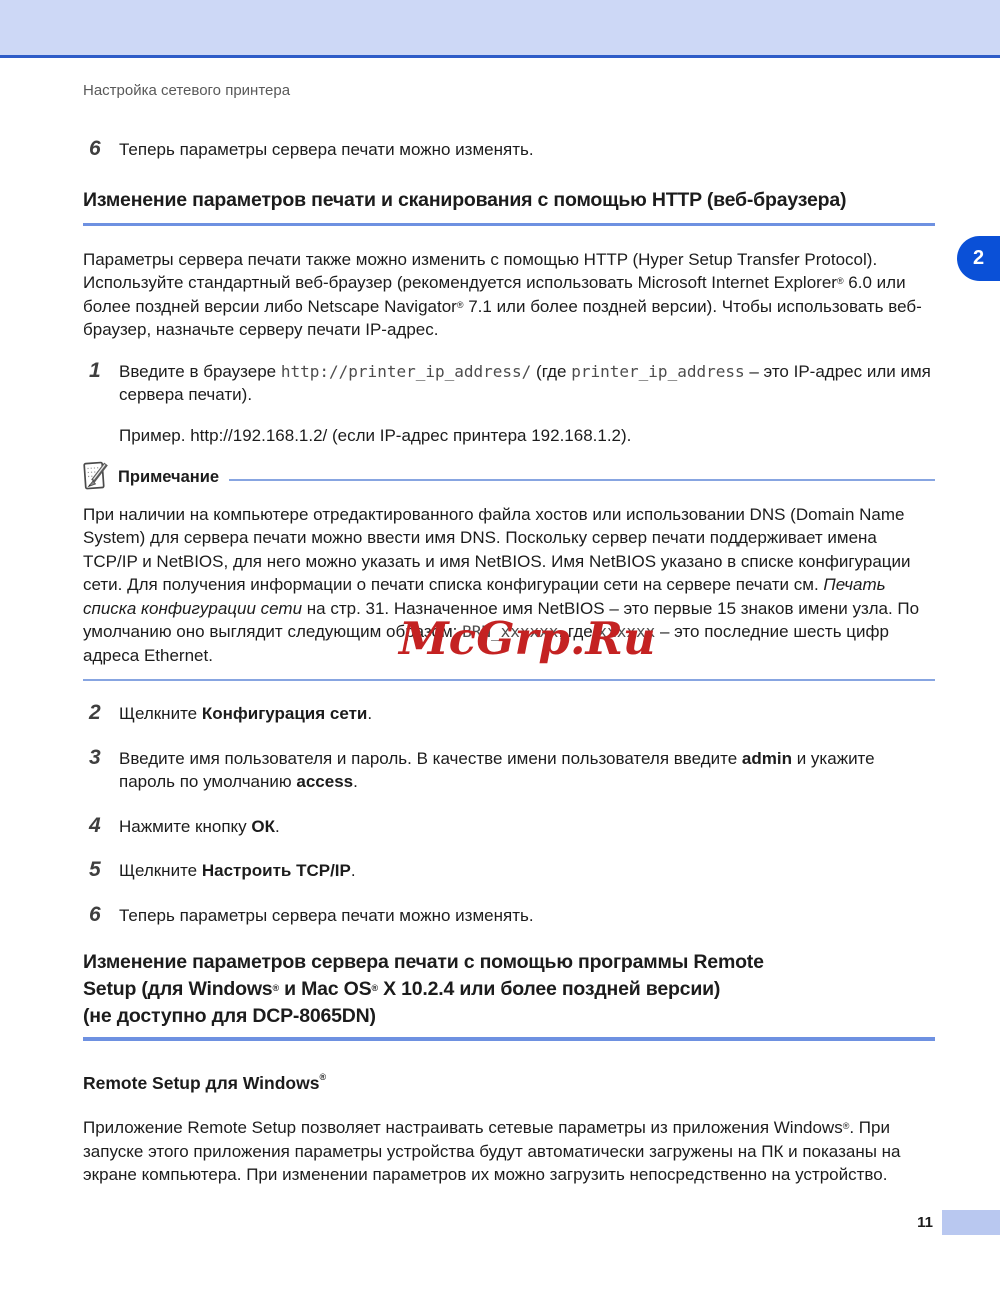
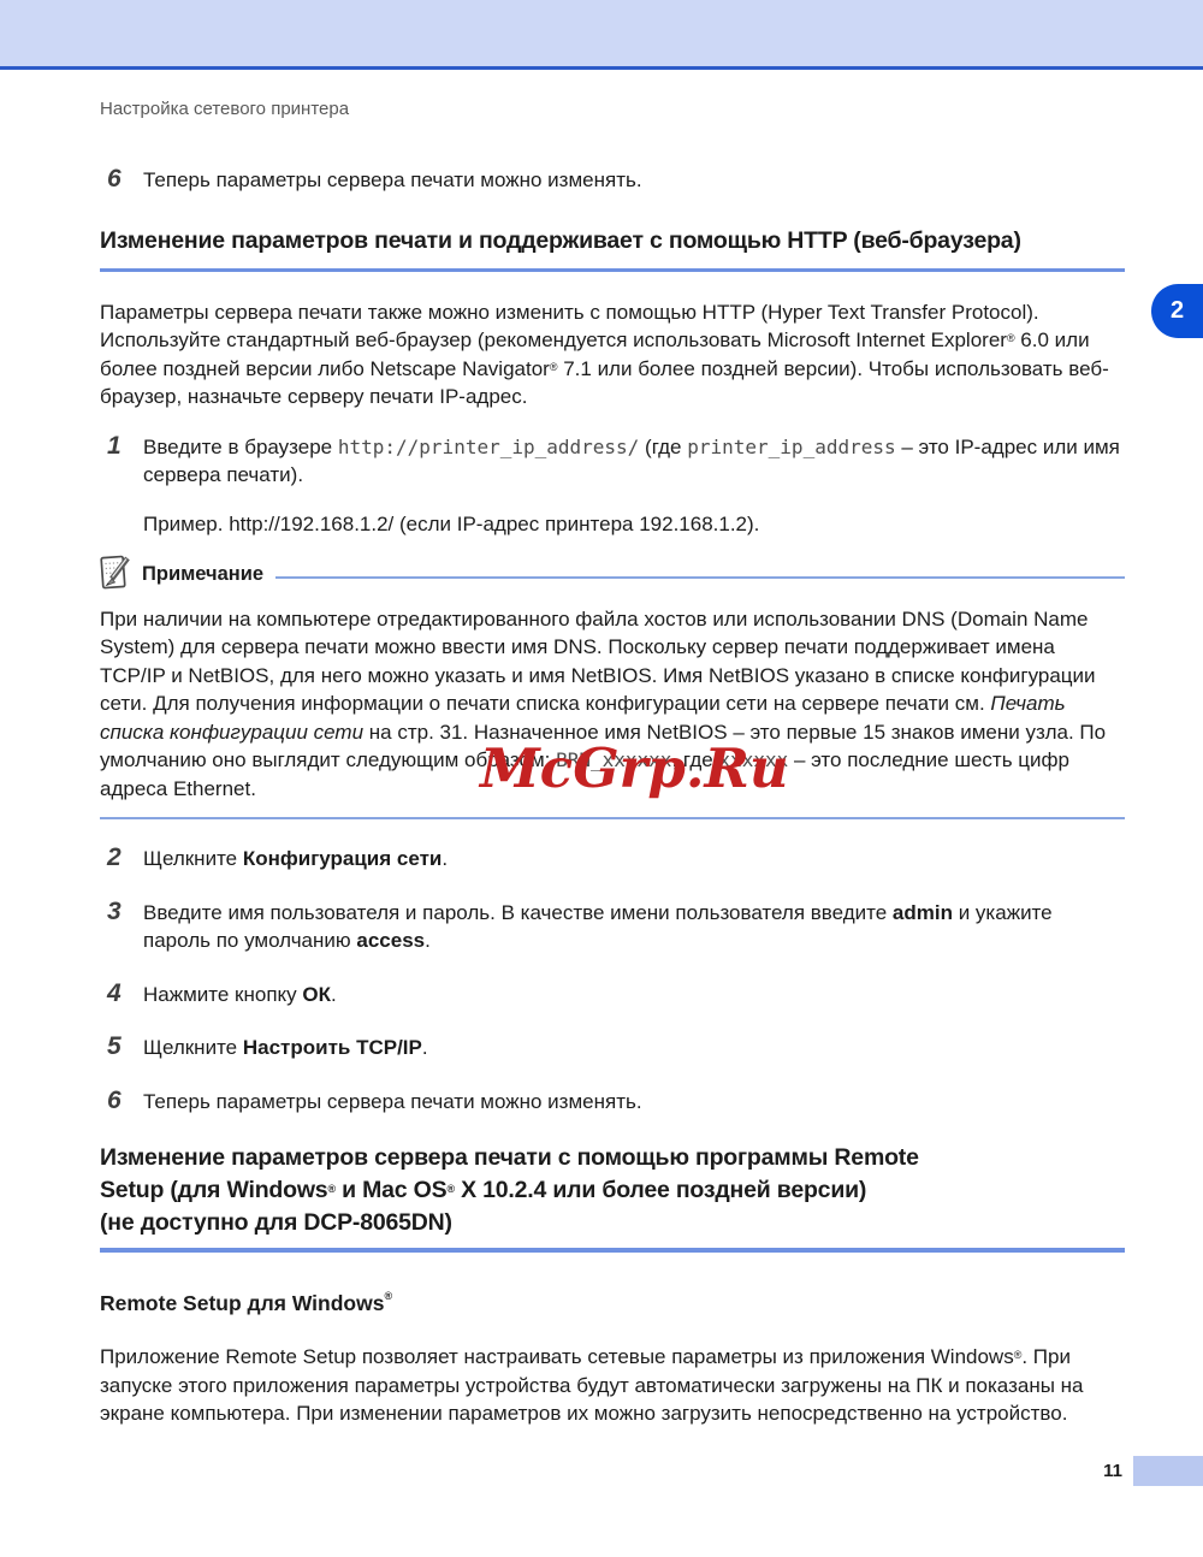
  Настройка сетевого принтера
  6
  Теперь параметры сервера печати можно изменять.
- Изменение параметров печати и сканирования с помощью HTTP (веб-браузера)
+ Изменение параметров печати и поддерживает с помощью HTTP (веб-браузера)
- Параметры сервера печати также можно изменить с помощью HTTP (Hyper Setup Transfer Protocol). Используйте стандартный веб-браузер (рекомендуется использовать Microsoft Internet Explorer® 6.0 или более поздней версии либо Netscape Navigator® 7.1 или более поздней версии). Чтобы использовать веб-браузер, назначьте серверу печати IP-адрес.
+ Параметры сервера печати также можно изменить с помощью HTTP (Hyper Text Transfer Protocol). Используйте стандартный веб-браузер (рекомендуется использовать Microsoft Internet Explorer® 6.0 или более поздней версии либо Netscape Navigator® 7.1 или более поздней версии). Чтобы использовать веб-браузер, назначьте серверу печати IP-адрес.
  1
  Введите в браузере http://printer_ip_address/ (где printer_ip_address – это IP-адрес или имя сервера печати).
  Пример. http://192.168.1.2/ (если IP-адрес принтера 192.168.1.2).
  Примечание
  При наличии на компьютере отредактированного файла хостов или использовании DNS (Domain Name System) для сервера печати можно ввести имя DNS. Поскольку сервер печати поддерживает имена TCP/IP и NetBIOS, для него можно указать и имя NetBIOS. Имя NetBIOS указано в списке конфигурации сети. Для получения информации о печати списка конфигурации сети на сервере печати см. Печать списка конфигурации сети на стр. 31. Назначенное имя NetBIOS – это первые 15 знаков имени узла. По умолчанию оно выглядит следующим образом: BRN_xxxxxx, где xxxxxx – это последние шесть цифр адреса Ethernet.
  2
  Щелкните Конфигурация сети.
  3
  Введите имя пользователя и пароль. В качестве имени пользователя введите admin и укажите пароль по умолчанию access.
  4
  Нажмите кнопку ОК.
  5
  Щелкните Настроить TCP/IP.
  6
  Теперь параметры сервера печати можно изменять.
  Изменение параметров сервера печати с помощью программы Remote
  Setup (для Windows® и Mac OS® X 10.2.4 или более поздней версии)
  (не доступно для DCP-8065DN)
  Remote Setup для Windows®
  Приложение Remote Setup позволяет настраивать сетевые параметры из приложения Windows®. При запуске этого приложения параметры устройства будут автоматически загружены на ПК и показаны на экране компьютера. При изменении параметров их можно загрузить непосредственно на устройство.
  2
  McGrp.Ru
  11
